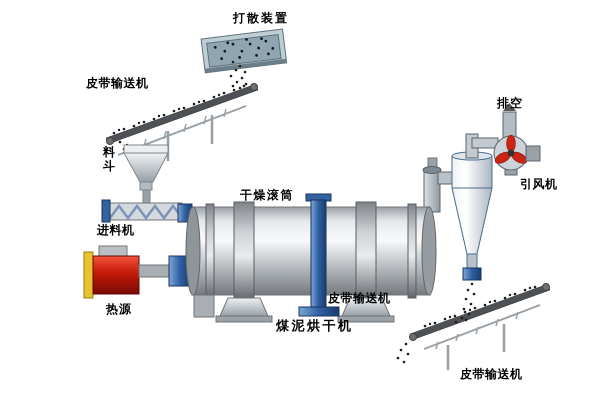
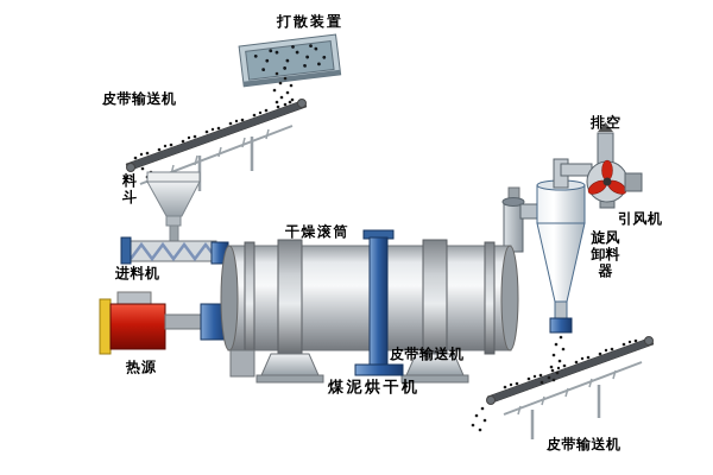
  打散装置
  皮带输送机
  料斗
  进料机
  干燥滚筒
  热源
  皮带输送机
  煤泥烘干机
  排空
  引风机
+ 旋风卸料器
  皮带输送机
